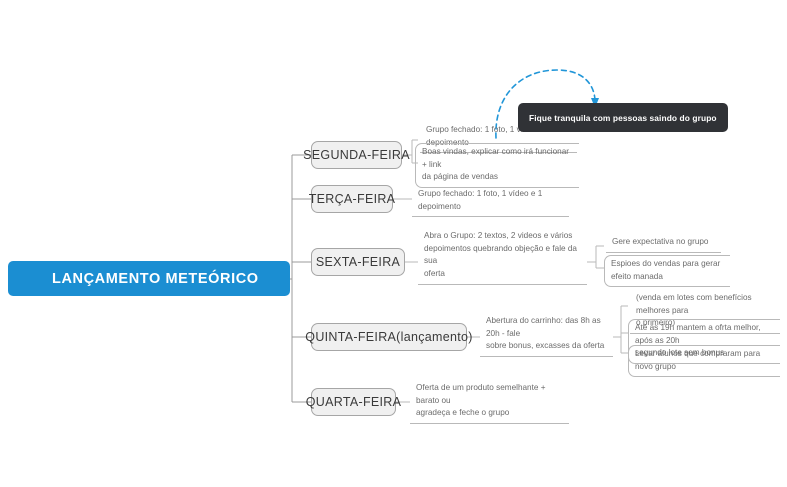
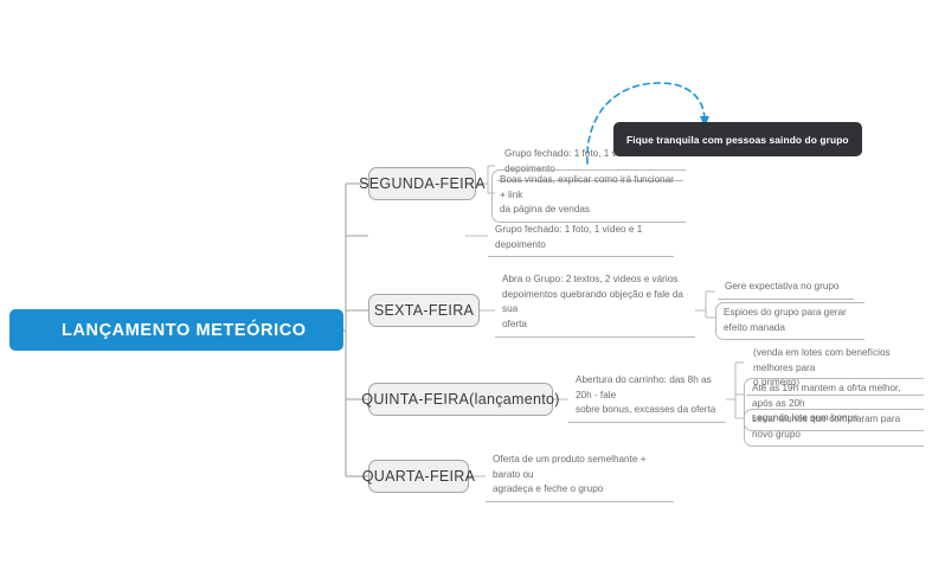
  LANÇAMENTO METEÓRICO
  SEGUNDA-FEIRA
  Grupo fechado: 1 foto, 1 depoimento
  Boas vindas, explicar como irá funcionar + link
  da página de vendas
- TERÇA-FEIRA
  Grupo fechado: 1 foto, 1 vídeo e 1 depoimento
  SEXTA-FEIRA
  Abra o Grupo: 2 textos, 2 videos e vários
  depoimentos quebrando objeção e fale da sua
  oferta
  Gere expectativa no grupo
- Espioes do vendas para gerar efeito manada
+ Espioes do grupo para gerar efeito manada
  QUINTA-FEIRA(lançamento)
  Abertura do carrinho: das 8h as 20h - fale
  sobre bonus, excasses da oferta
  (venda em lotes com benefícios melhores para
  o primeiro)
  Até as 19h mantem a ofrta melhor, após as 20h
  segundo lote sem bonus
  Levar alunos que compraram para novo grupo
  QUARTA-FEIRA
  Oferta de um produto semelhante + barato ou
  agradeça e feche o grupo
  Fique tranquila com pessoas saindo do grupo
